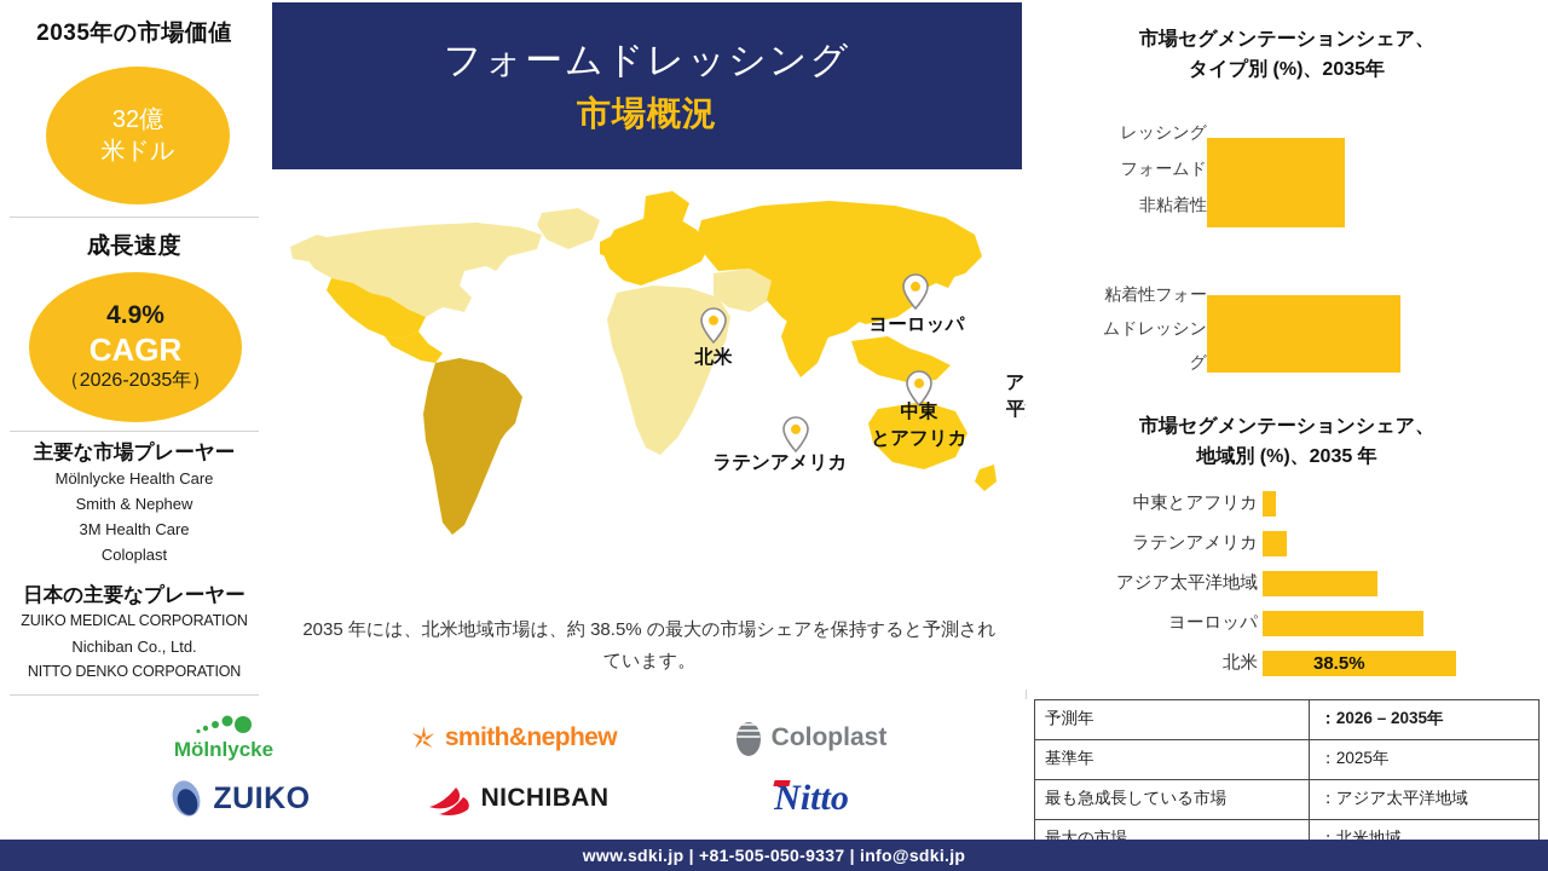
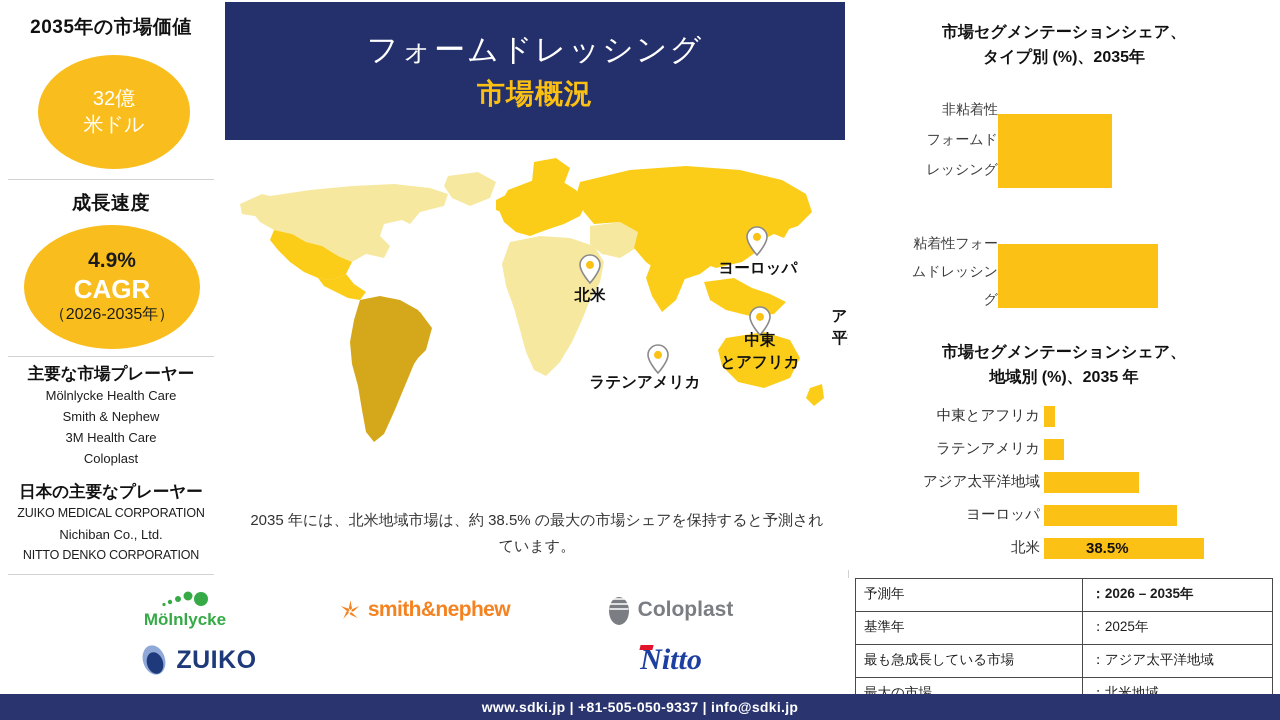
  2035年の市場価値
  32億
  米ドル
  成長速度
  4.9%
  CAGR
  （2026-2035年）
  主要な市場プレーヤー
  Mölnlycke Health Care
  Smith & Nephew
  3M Health Care
  Coloplast
  日本の主要なプレーヤー
  ZUIKO MEDICAL CORPORATION
  Nichiban Co., Ltd.
  NITTO DENKO CORPORATION
  フォームドレッシング
  市場概況
  北米
  ヨーロッパ
  中東
  とアフリカ
  ラテンアメリカ
  2035 年には、北米地域市場は、約 38.5% の最大の市場シェアを保持すると予測されています。
  市場セグメンテーションシェア、
  タイプ別 (%)、2035年
- レッシング
+ 非粘着性
  フォームド
- 非粘着性
+ レッシング
  粘着性フォー
  ムドレッシン
  グ
  市場セグメンテーションシェア、
  地域別 (%)、2035 年
  中東とアフリカ
  ラテンアメリカ
  アジア太平洋地域
  ヨーロッパ
  北米
  38.5%
  予測年	：2026 – 2035年
  基準年	：2025年
  最も急成長している市場	：アジア太平洋地域
  最大の市場	：北米地域
  Mölnlycke
  smith&nephew
  Coloplast
  ZUIKO
- NICHIBAN
  Nitto
  www.sdki.jp | +81-505-050-9337 | info@sdki.jp
